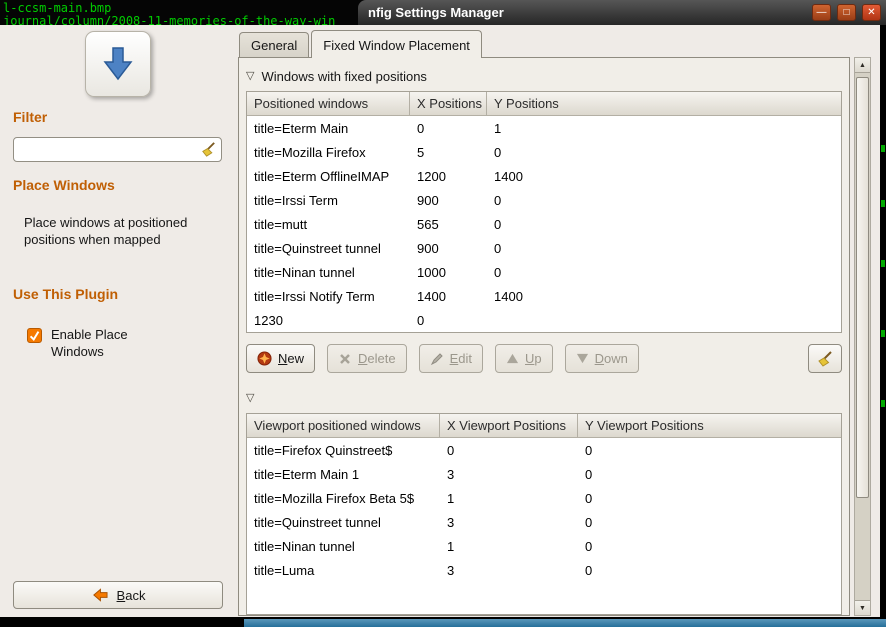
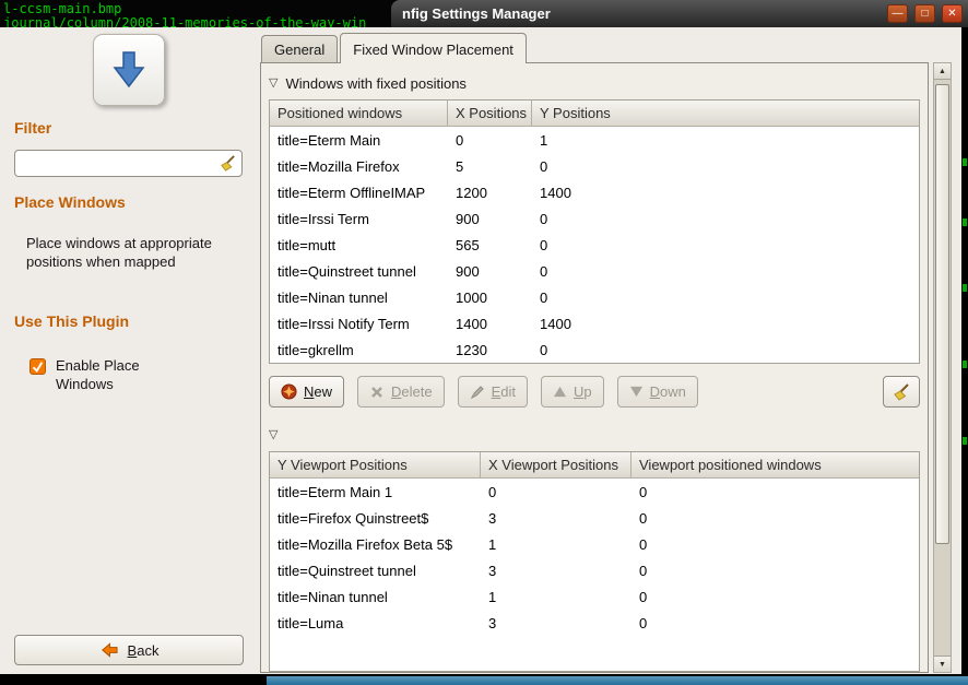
  l-ccsm-main.bmp
  journal/column/2008-11-memories-of-the-way-win
  nfig Settings Manager
  —
  □
  ✕
  Filter
  Place Windows
- Place windows at positioned positions when mapped
+ Place windows at appropriate positions when mapped
  Use This Plugin
  Enable Place Windows
  Back
  General
  Fixed Window Placement
  ▽
  Windows with fixed positions
  Positioned windows
  X Positions
  Y Positions
  title=Eterm Main
  0
  1
  title=Mozilla Firefox
  5
  0
  title=Eterm OfflineIMAP
  1200
  1400
  title=Irssi Term
  900
  0
  title=mutt
  565
  0
  title=Quinstreet tunnel
  900
  0
  title=Ninan tunnel
  1000
  0
  title=Irssi Notify Term
  1400
  1400
+ title=gkrellm
  1230
  0
  New
  Delete
  Edit
  Up
  Down
  ▽
- Viewport positioned windows
+ Y Viewport Positions
  X Viewport Positions
- Y Viewport Positions
+ Viewport positioned windows
- title=Firefox Quinstreet$
+ title=Eterm Main 1
  0
  0
- title=Eterm Main 1
+ title=Firefox Quinstreet$
  3
  0
  title=Mozilla Firefox Beta 5$
  1
  0
  title=Quinstreet tunnel
  3
  0
  title=Ninan tunnel
  1
  0
  title=Luma
  3
  0
